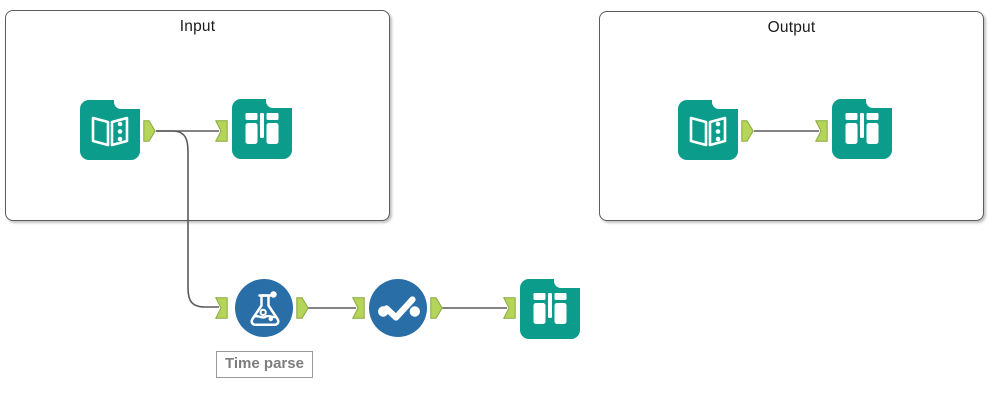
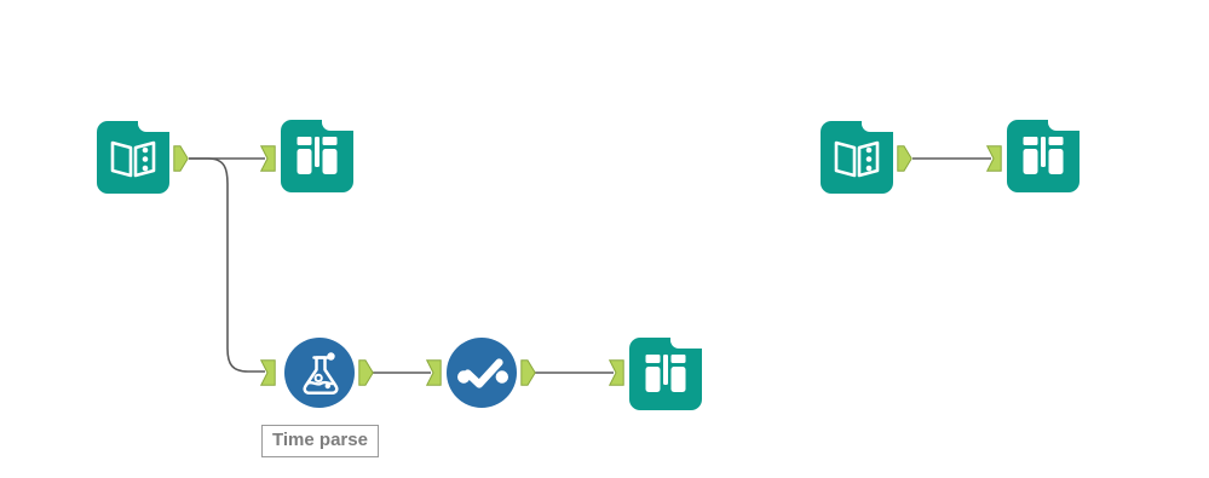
- Input
- Output
  Time parse
